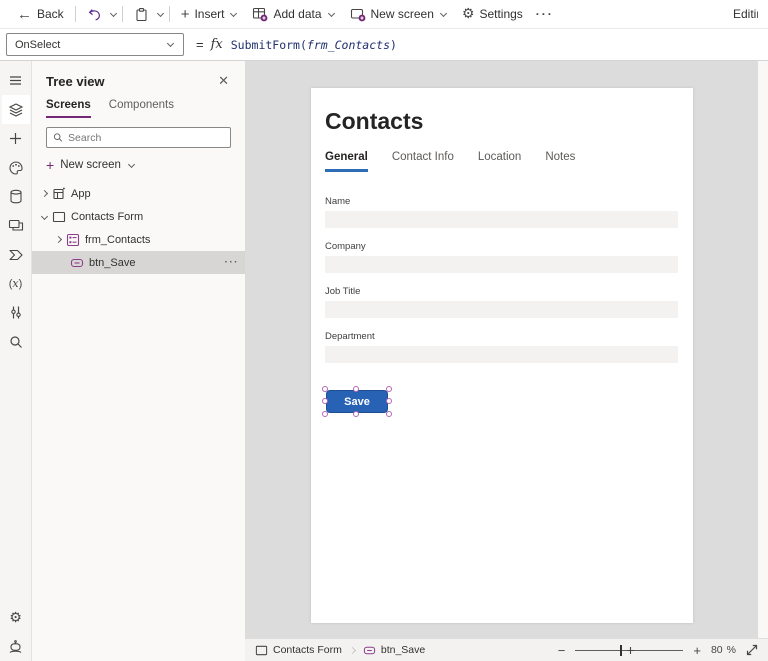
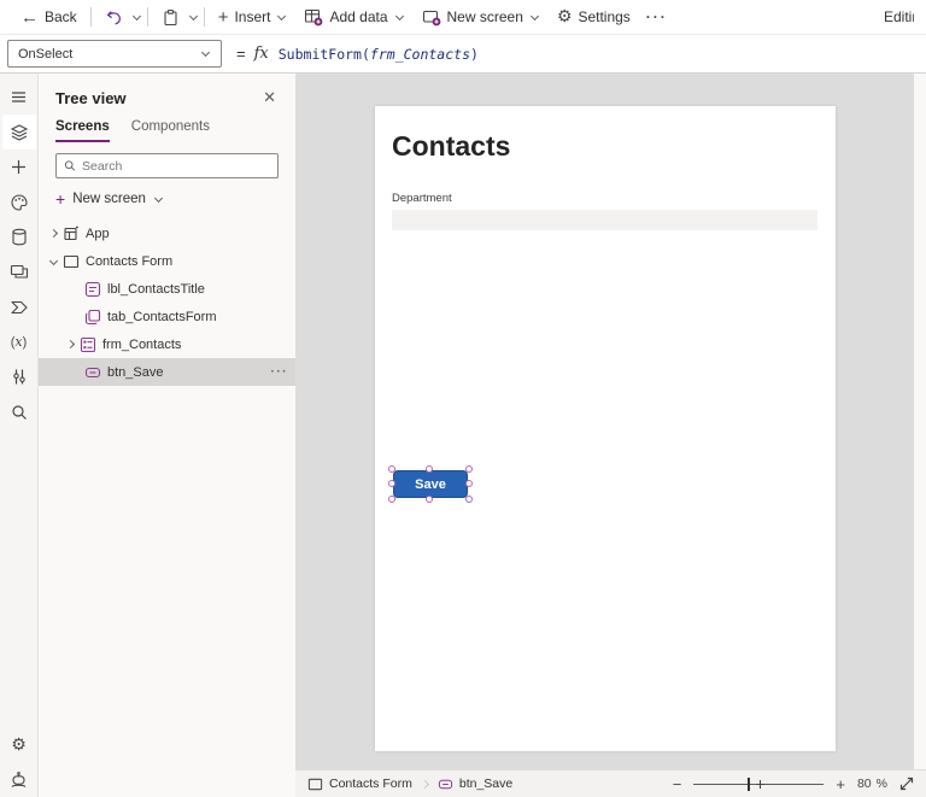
  ←
  Back
  +
  Insert
  Add data
  New screen
  ⚙
  Settings
  ···
  Editi
  OnSelect
  =
  fx
  SubmitForm(frm_Contacts)
  (x)
  ⚙
  Tree view
  ✕
  Screens
  Components
  Search
  +
  New screen
  App
  Contacts Form
+ lbl_ContactsTitle
+ tab_ContactsForm
  frm_Contacts
  btn_Save
  ···
  Contacts
- General
- Contact Info
- Location
- Notes
- Name
- Company
- Job Title
  Department
  Save
  Contacts Form
  btn_Save
  −
  +
  80
  %
